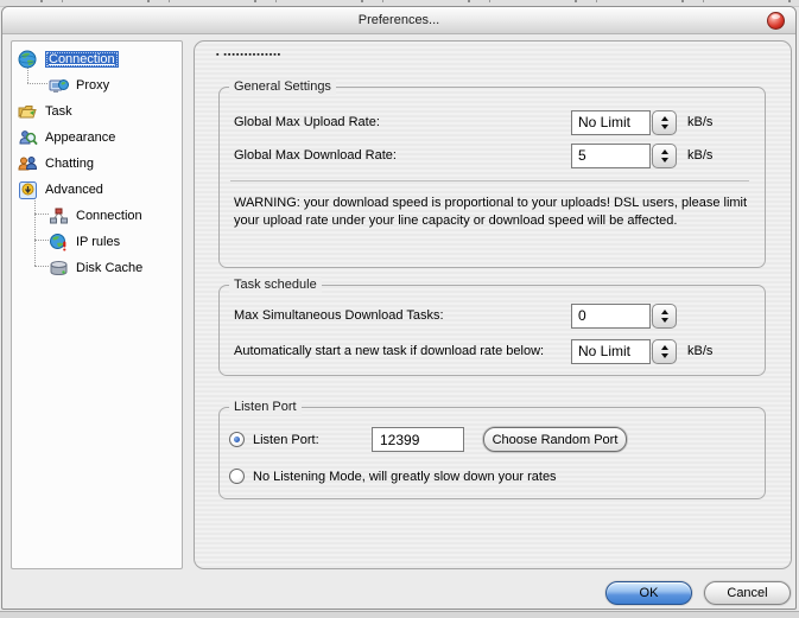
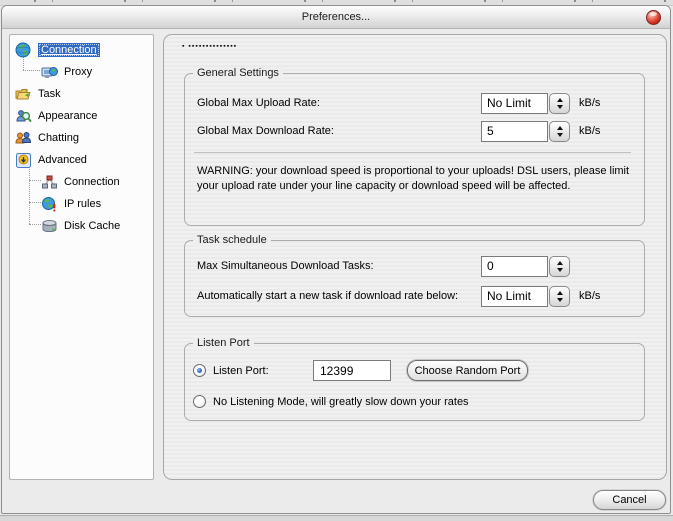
  Preferences...
  Connection
  Proxy
  Task
  Appearance
  Chatting
  Advanced
  Connection
  IP rules
  Disk Cache
  General Settings
  Global Max Upload Rate:
  No Limit
  kB/s
  Global Max Download Rate:
  5
  kB/s
  WARNING: your download speed is proportional to your uploads! DSL users, please limit your upload rate under your line capacity or download speed will be affected.
  Task schedule
  Max Simultaneous Download Tasks:
  0
  Automatically start a new task if download rate below:
  No Limit
  kB/s
  Listen Port
  Listen Port:
  12399
  Choose Random Port
  No Listening Mode, will greatly slow down your rates
- OK
  Cancel
